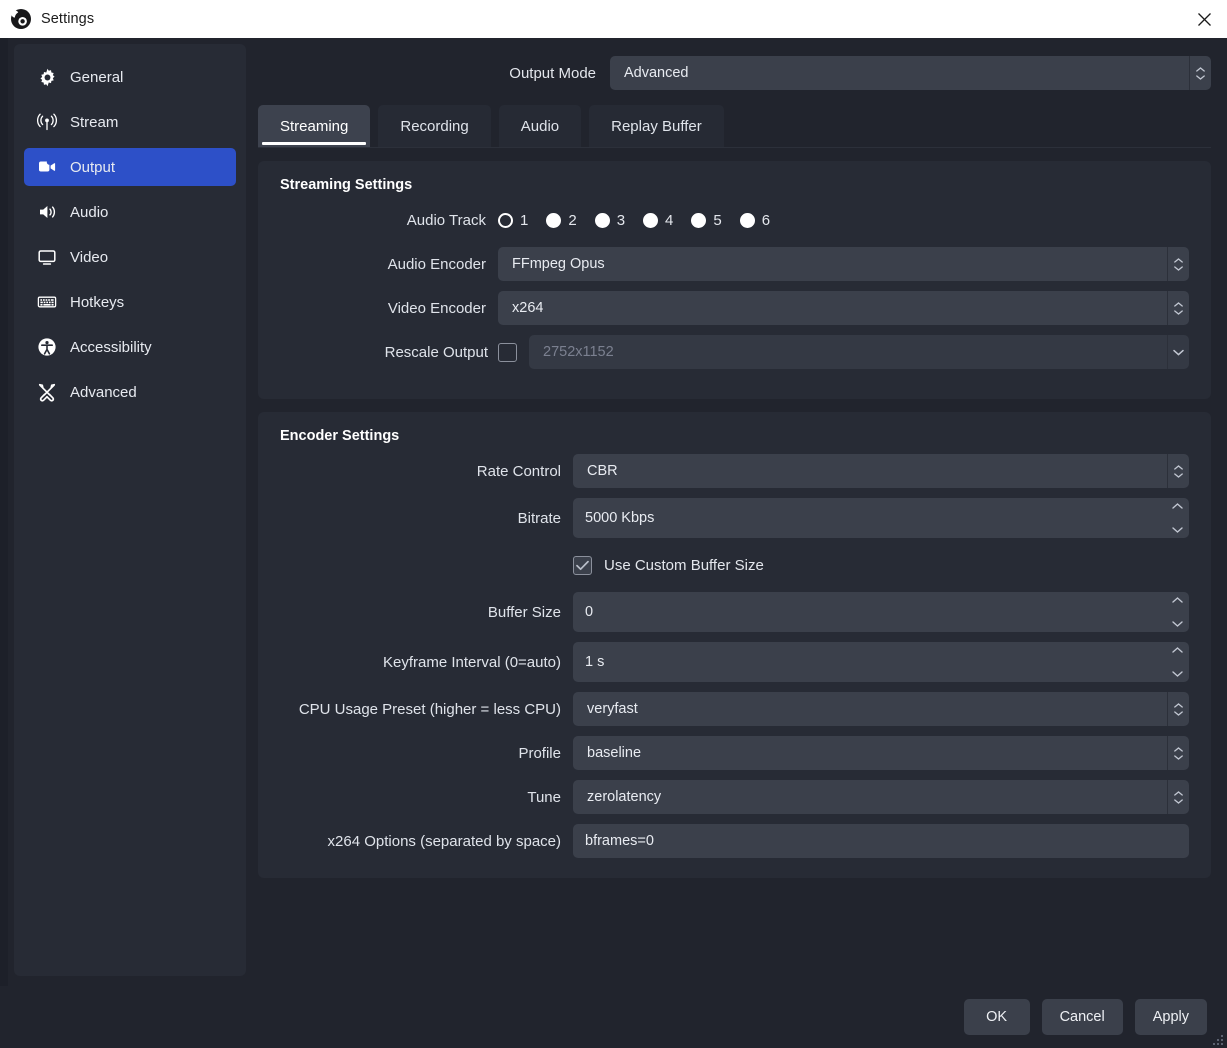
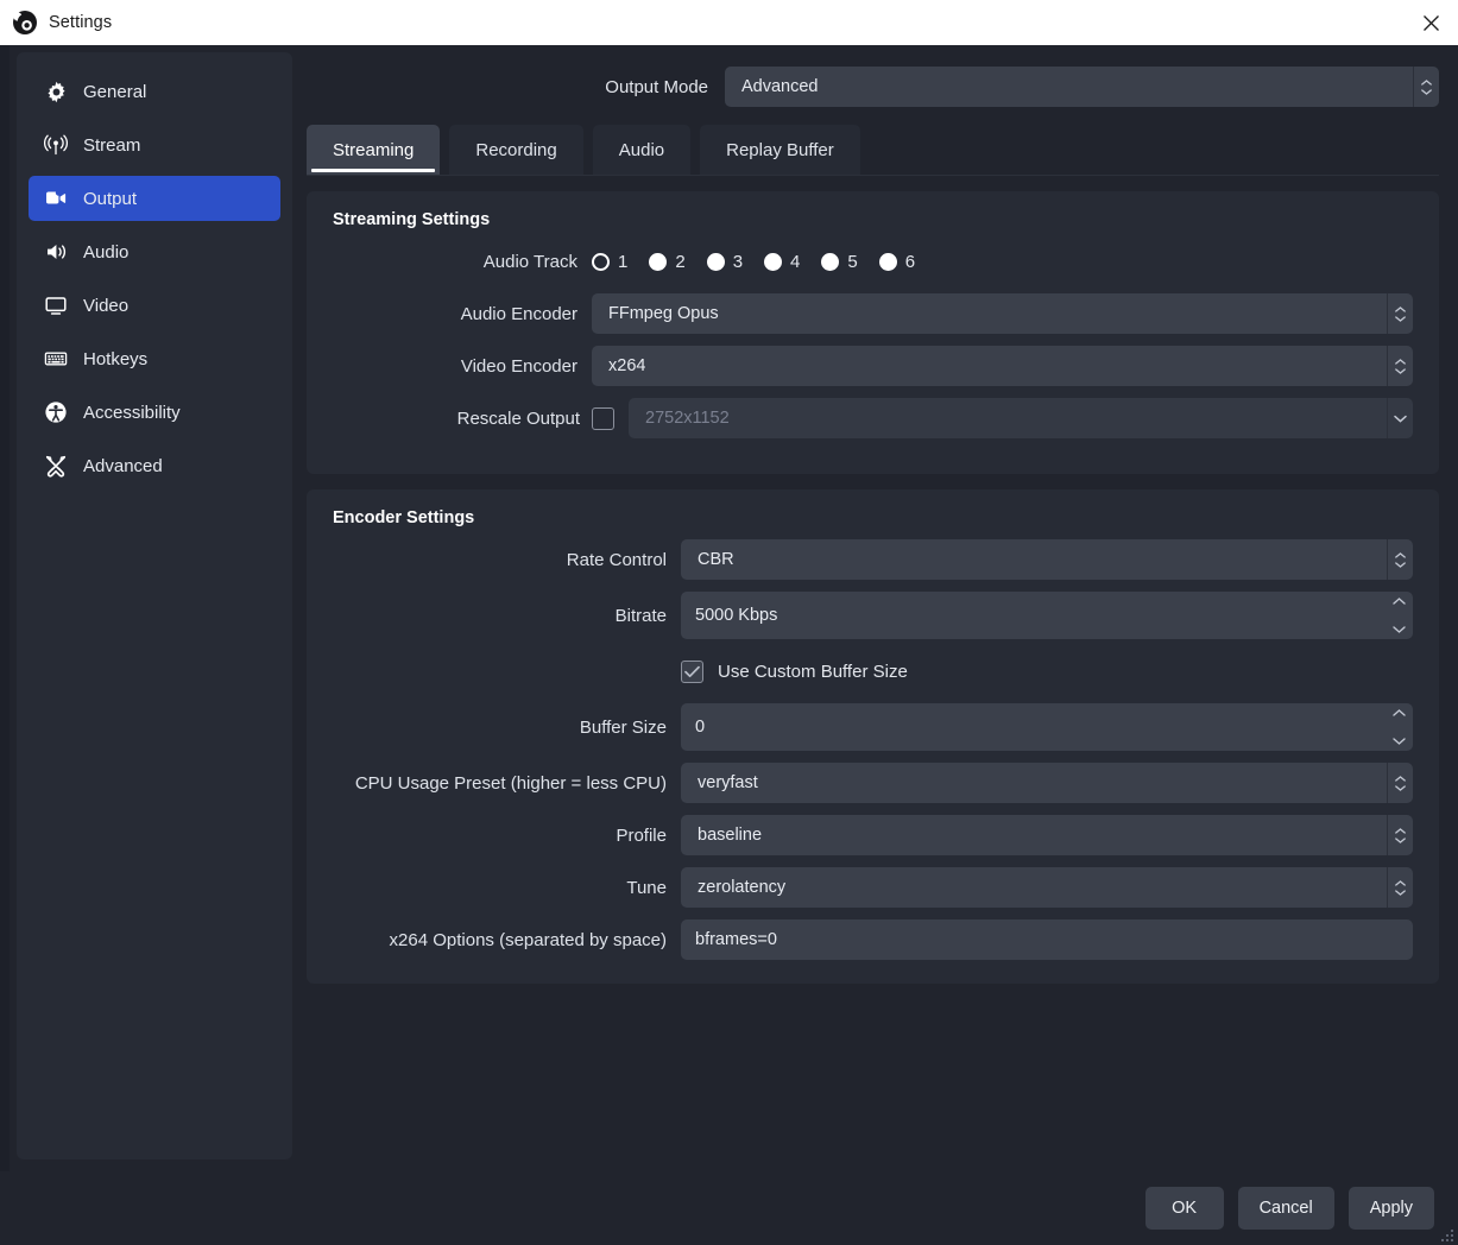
  Settings
  General
  Stream
  Output
  Audio
  Video
  Hotkeys
  Accessibility
  Advanced
  Output Mode
  Advanced
  Streaming
  Recording
  Audio
  Replay Buffer
  Streaming Settings
  Audio Track
  1
  2
  3
  4
  5
  6
  Audio Encoder
  FFmpeg Opus
  Video Encoder
  x264
  Rescale Output
  2752x1152
  Encoder Settings
  Rate Control
  CBR
  Bitrate
  5000 Kbps
  Use Custom Buffer Size
  Buffer Size
  0
- Keyframe Interval (0=auto)
- 1 s
  CPU Usage Preset (higher = less CPU)
  veryfast
  Profile
  baseline
  Tune
  zerolatency
  x264 Options (separated by space)
  bframes=0
  OK
  Cancel
  Apply
